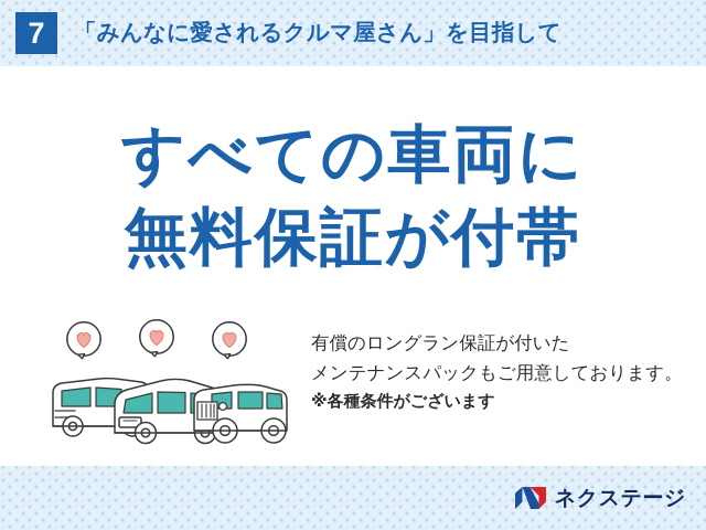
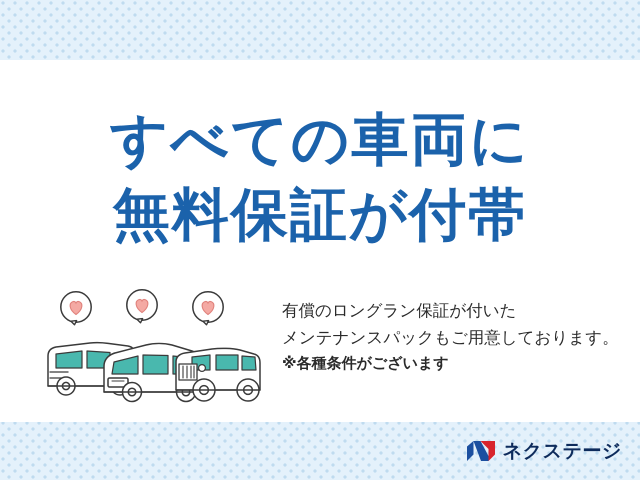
- 7
- 「みんなに愛されるクルマ屋さん」を目指して
  すべての車両に
  無料保証が付帯
  有償のロングラン保証が付いた
  メンテナンスパックもご用意しております。
  ※各種条件がございます
  ネクステージ
